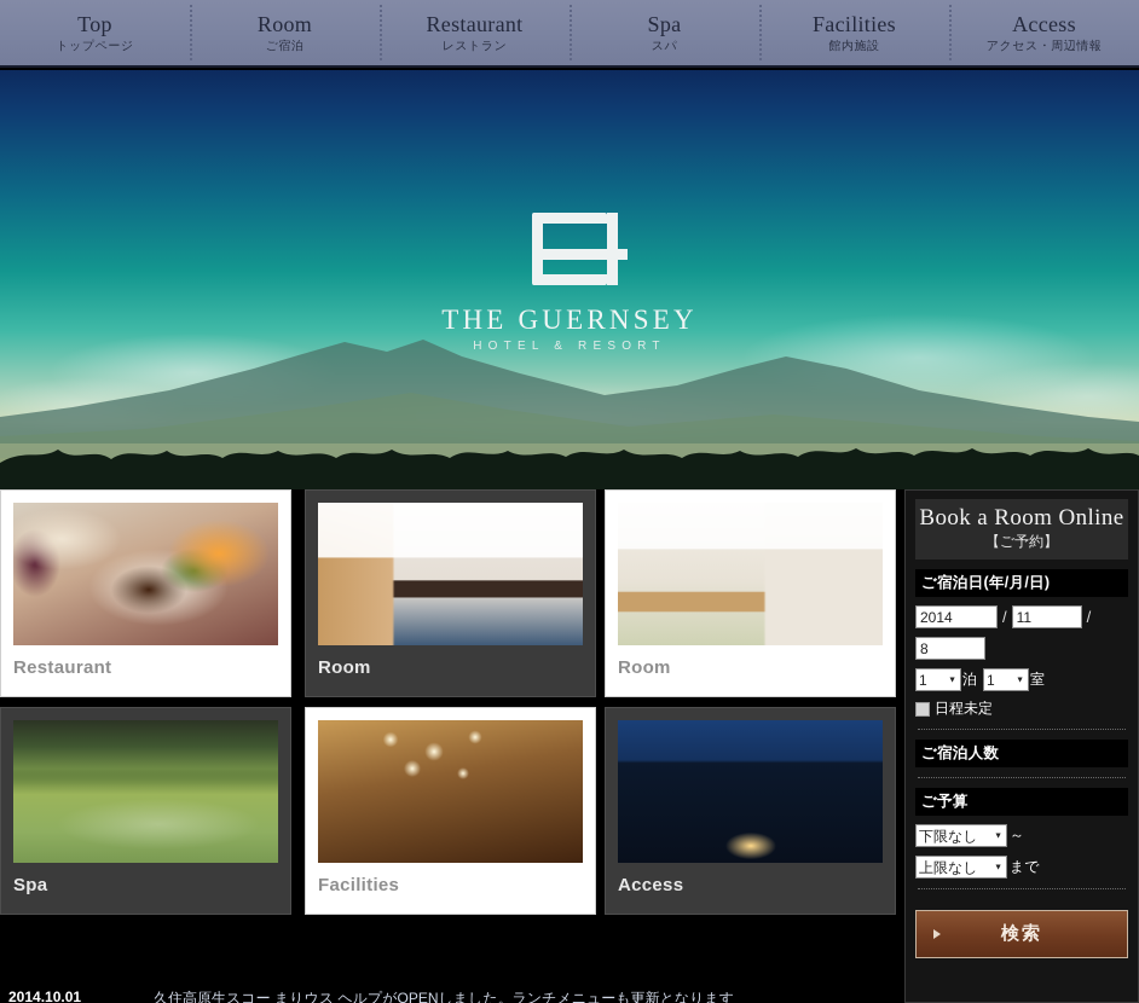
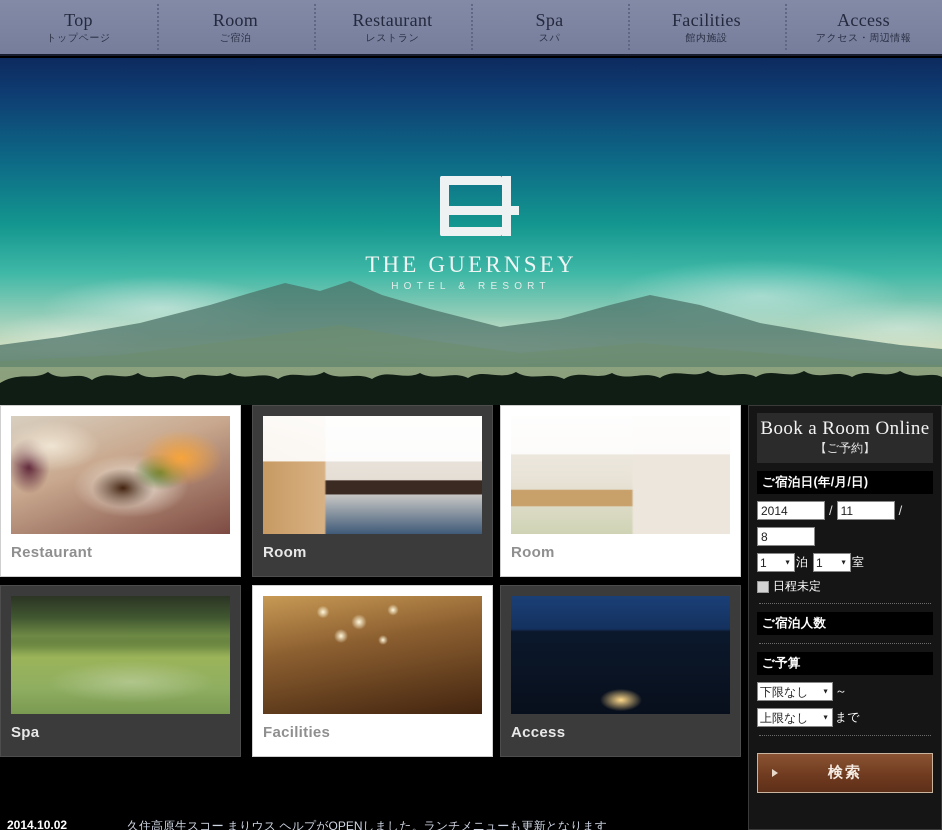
  Top
  トップページ
  Room
  ご宿泊
  Restaurant
  レストラン
  Spa
  スパ
  Facilities
  館内施設
  Access
  アクセス・周辺情報
  THE GUERNSEY
  HOTEL & RESORT
  Restaurant
  Room
  Room
  Spa
  Facilities
  Access
  Book a Room Online
  【ご予約】
  ご宿泊日(年/月/日)
  2014
  /
  11
  /
  8
  1
  泊
  1
  室
  日程未定
  ご宿泊人数
  ご予算
  下限なし
  ～
  上限なし
  まで
  検索
- 2014.10.01
+ 2014.10.02
  久住高原生スコー まりウス ヘルプがOPENしました。ランチメニューも更新となります
